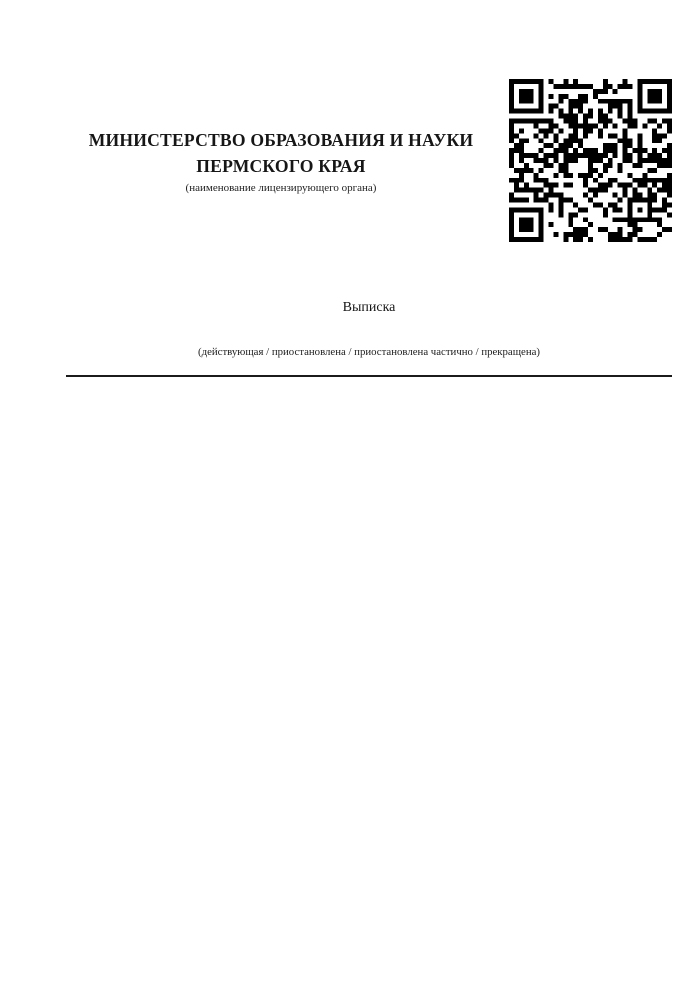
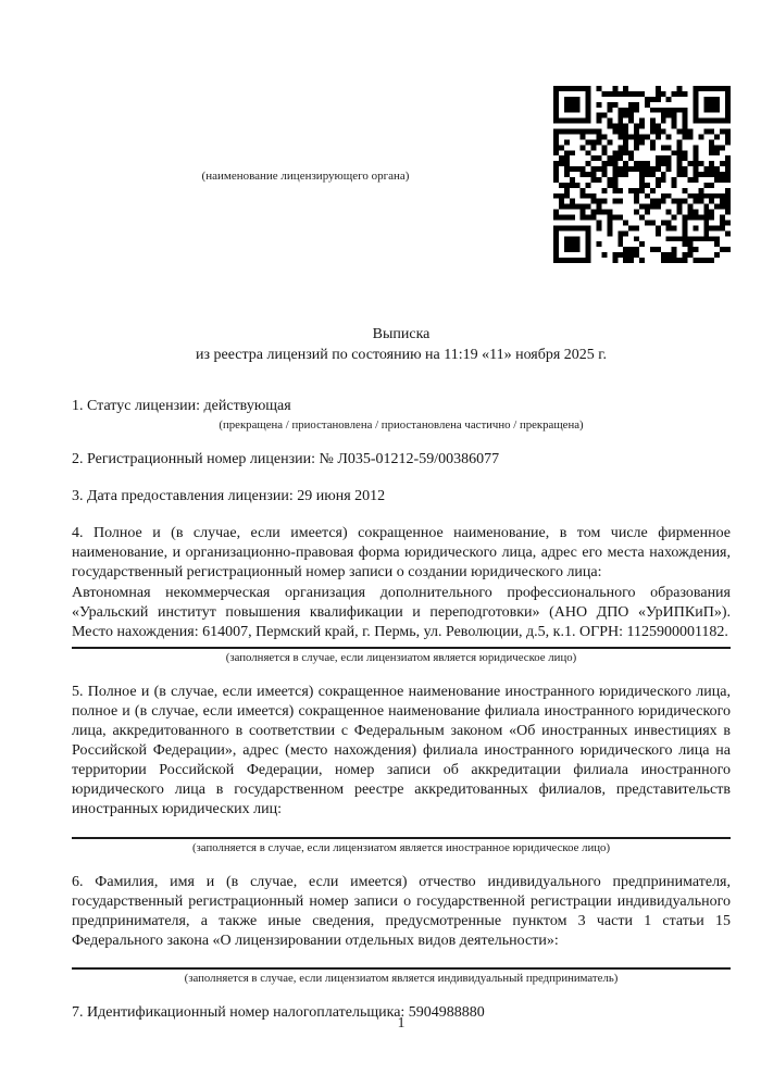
- МИНИСТЕРСТВО ОБРАЗОВАНИЯ И НАУКИ
- ПЕРМСКОГО КРАЯ
  (наименование лицензирующего органа)
  Выписка
+ из реестра лицензий по состоянию на 11:19 «11» ноября 2025 г.
+ 1. Статус лицензии: действующая
- (действующая / приостановлена / приостановлена частично / прекращена)
+ (прекращена / приостановлена / приостановлена частично / прекращена)
+ 2. Регистрационный номер лицензии: № Л035-01212-59/00386077
+ 3. Дата предоставления лицензии: 29 июня 2012
+ 4. Полное и (в случае, если имеется) сокращенное наименование, в том числе фирменное наименование, и организационно-правовая форма юридического лица, адрес его места нахождения, государственный регистрационный номер записи о создании юридического лица:
+ Автономная некоммерческая организация дополнительного профессионального образования «Уральский институт повышения квалификации и переподготовки» (АНО ДПО «УрИПКиП»). Место нахождения: 614007, Пермский край, г. Пермь, ул. Революции, д.5, к.1. ОГРН: 1125900001182.
+ (заполняется в случае, если лицензиатом является юридическое лицо)
+ 5. Полное и (в случае, если имеется) сокращенное наименование иностранного юридического лица, полное и (в случае, если имеется) сокращенное наименование филиала иностранного юридического лица, аккредитованного в соответствии с Федеральным законом «Об иностранных инвестициях в Российской Федерации», адрес (место нахождения) филиала иностранного юридического лица на территории Российской Федерации, номер записи об аккредитации филиала иностранного юридического лица в государственном реестре аккредитованных филиалов, представительств иностранных юридических лиц:
+ (заполняется в случае, если лицензиатом является иностранное юридическое лицо)
+ 6. Фамилия, имя и (в случае, если имеется) отчество индивидуального предпринимателя, государственный регистрационный номер записи о государственной регистрации индивидуального предпринимателя, а также иные сведения, предусмотренные пунктом 3 части 1 статьи 15 Федерального закона «О лицензировании отдельных видов деятельности»:
+ (заполняется в случае, если лицензиатом является индивидуальный предприниматель)
+ 7. Идентификационный номер налогоплательщика: 5904988880
+ 1
